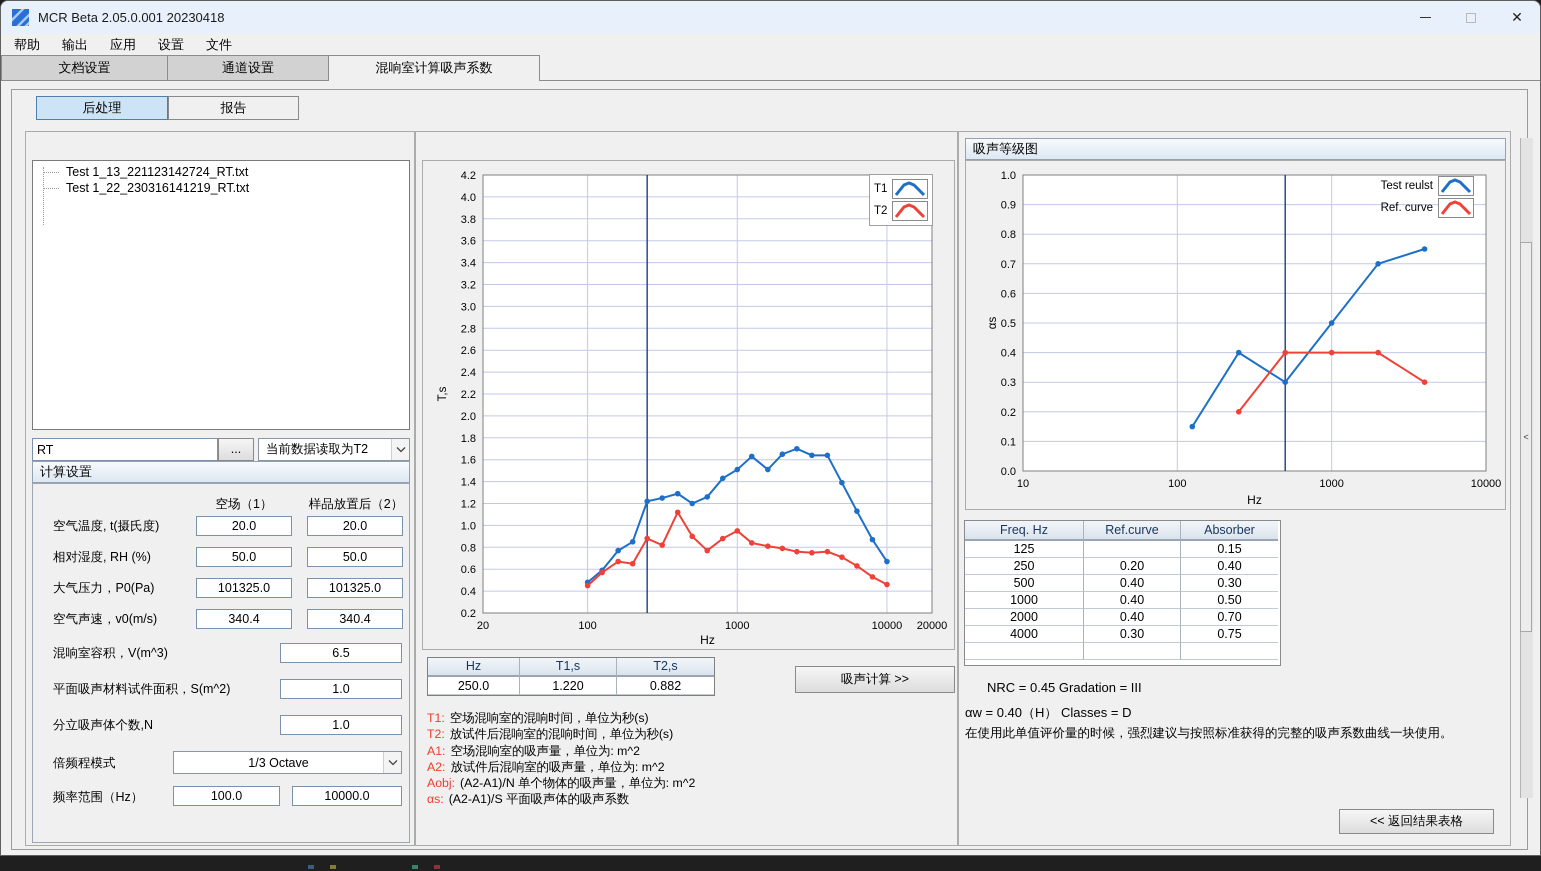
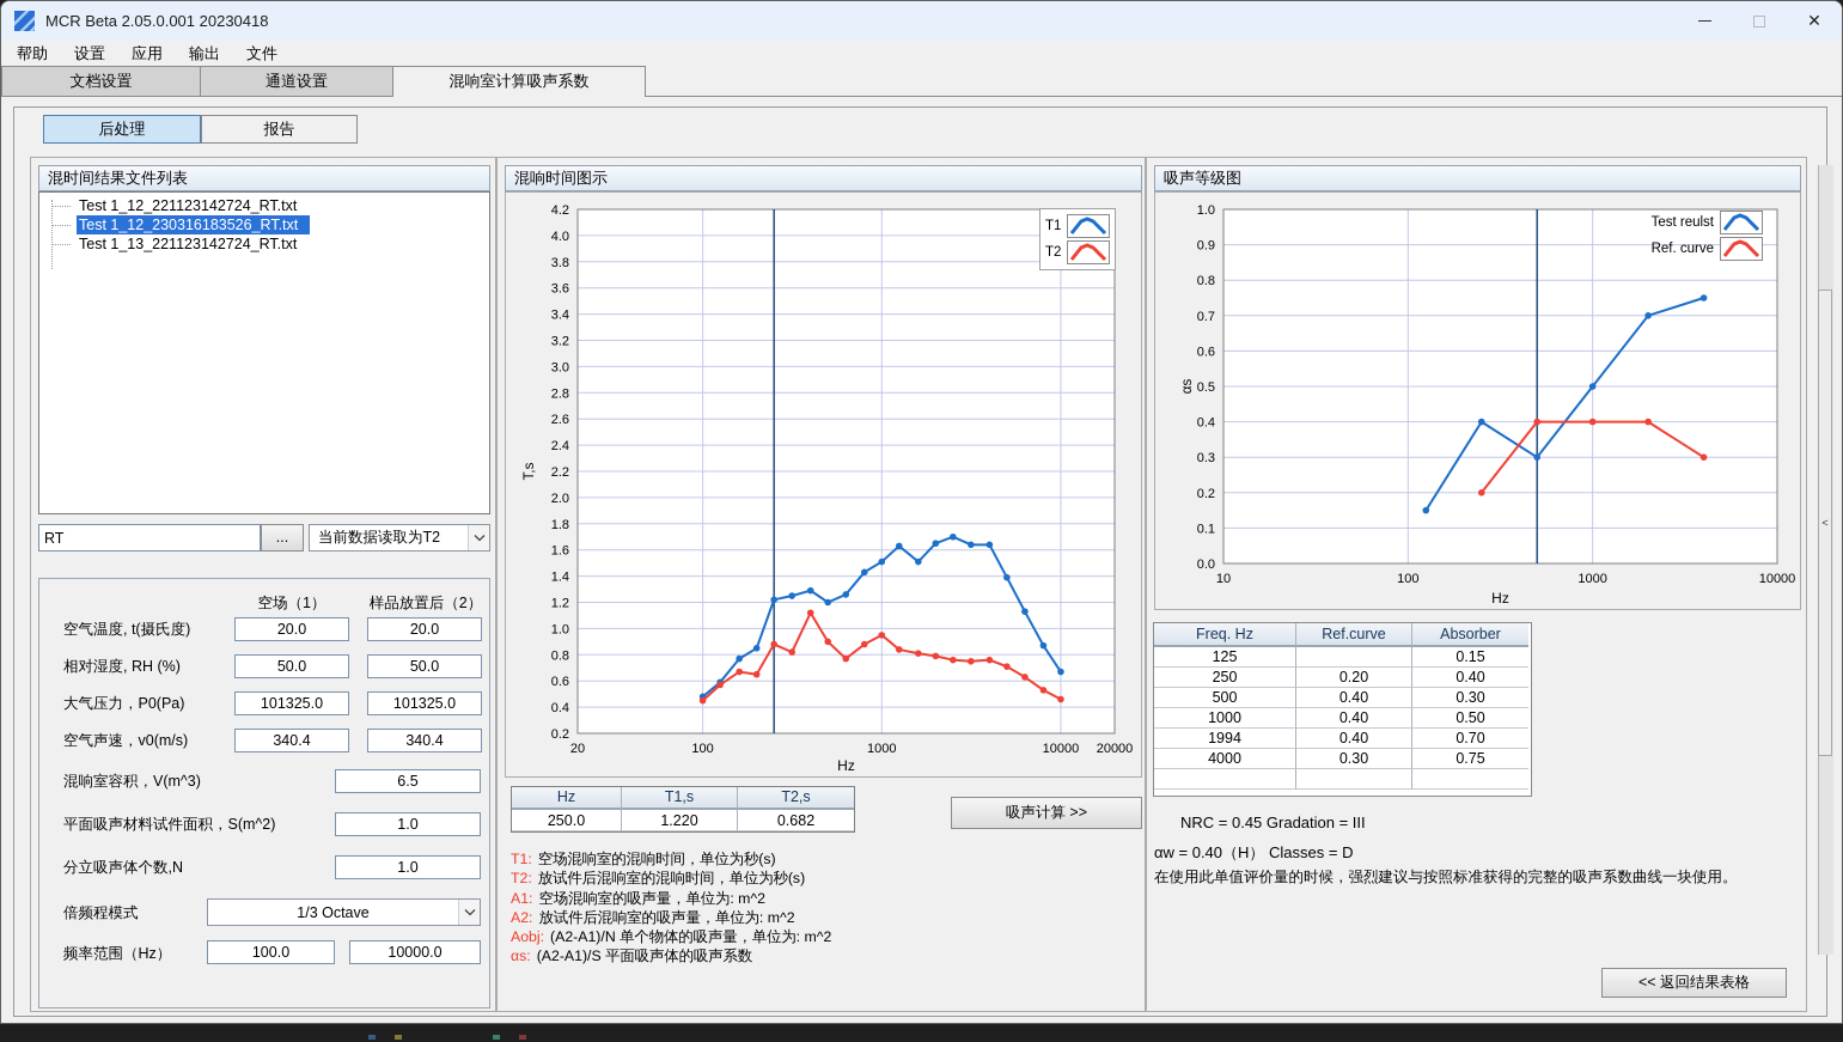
  MCR Beta 2.05.0.001 20230418
  ✕
  帮助
- 输出
+ 设置
  应用
- 设置
+ 输出
  文件
  文档设置
  通道设置
  混响室计算吸声系数
  后处理
  报告
+ 混时间结果文件列表
+ Test 1_12_221123142724_RT.txt
+ Test 1_12_230316183526_RT.txt
  Test 1_13_221123142724_RT.txt
- Test 1_22_230316141219_RT.txt
  RT
  ...
  当前数据读取为T2
- 计算设置
  空场（1）
  样品放置后（2）
  空气温度, t(摄氏度)
  20.0
  20.0
  相对湿度, RH (%)
  50.0
  50.0
  大气压力，P0(Pa)
  101325.0
  101325.0
  空气声速，v0(m/s)
  340.4
  340.4
  混响室容积，V(m^3)
  6.5
  平面吸声材料试件面积，S(m^2)
  1.0
  分立吸声体个数,N
  1.0
  倍频程模式
  1/3 Octave
  频率范围（Hz）
  100.0
  10000.0
+ 混响时间图示
  0.2
  0.4
  0.6
  0.8
  1.0
  1.2
  1.4
  1.6
  1.8
  2.0
  2.2
  2.4
  2.6
  2.8
  3.0
  3.2
  3.4
  3.6
  3.8
  4.0
  4.2
  20
  100
  1000
  10000
  20000
  Hz
  T1
  T2
  Hz
  T1,s
  T2,s
  250.0
  1.220
- 0.882
+ 0.682
  吸声计算 >>
  T1: 空场混响室的混响时间，单位为秒(s)
  T2: 放试件后混响室的混响时间，单位为秒(s)
  A1: 空场混响室的吸声量，单位为: m^2
  A2: 放试件后混响室的吸声量，单位为: m^2
  Aobj: (A2-A1)/N 单个物体的吸声量，单位为: m^2
  αs: (A2-A1)/S 平面吸声体的吸声系数
  吸声等级图
  0.0
  0.1
  0.2
  0.3
  0.4
  0.5
  0.6
  0.7
  0.8
  0.9
  1.0
  10
  100
  1000
  10000
  Hz
  Test reulst
  Ref. curve
  Freq. Hz
  Ref.curve
  Absorber
  125
  0.15
  250
  0.20
  0.40
  500
  0.40
  0.30
  1000
  0.40
  0.50
- 2000
+ 1994
  0.40
  0.70
  4000
  0.30
  0.75
  NRC = 0.45 Gradation = III
  αw = 0.40（H） Classes = D
  在使用此单值评价量的时候，强烈建议与按照标准获得的完整的吸声系数曲线一块使用。
  << 返回结果表格
  <
